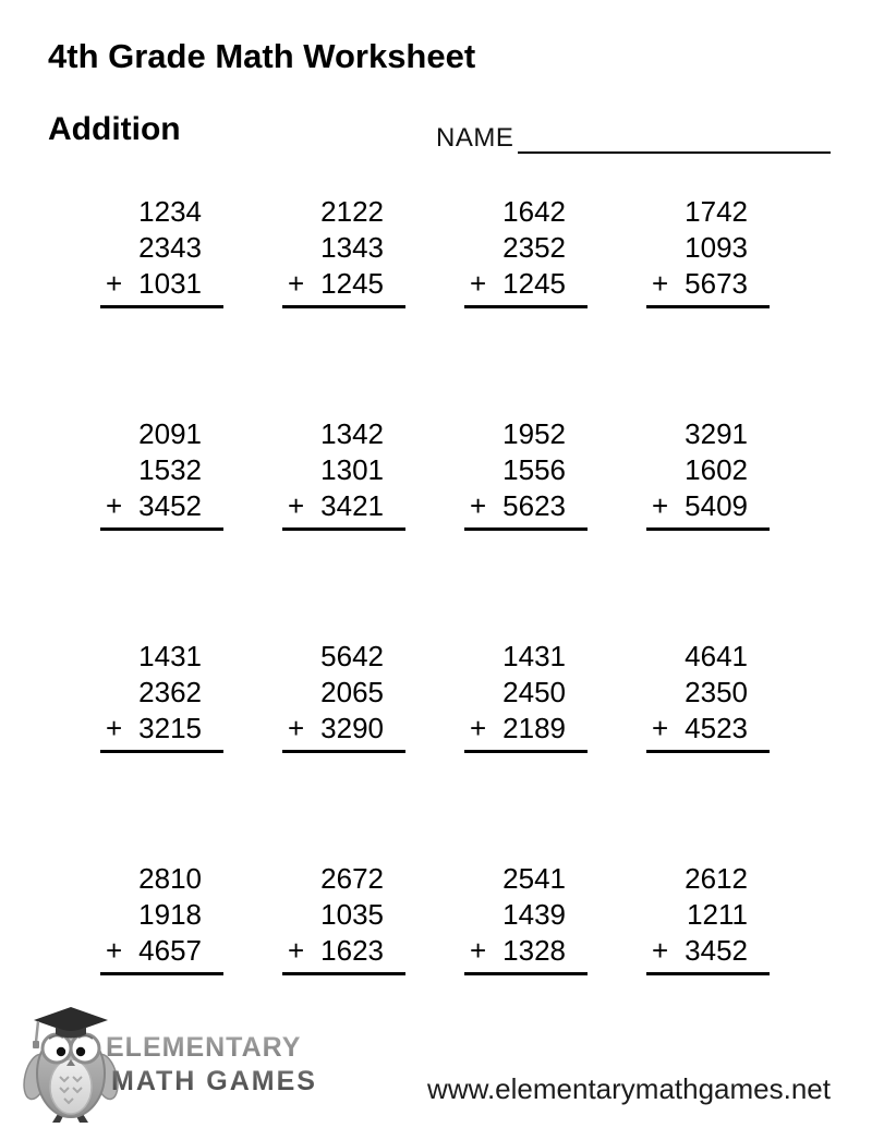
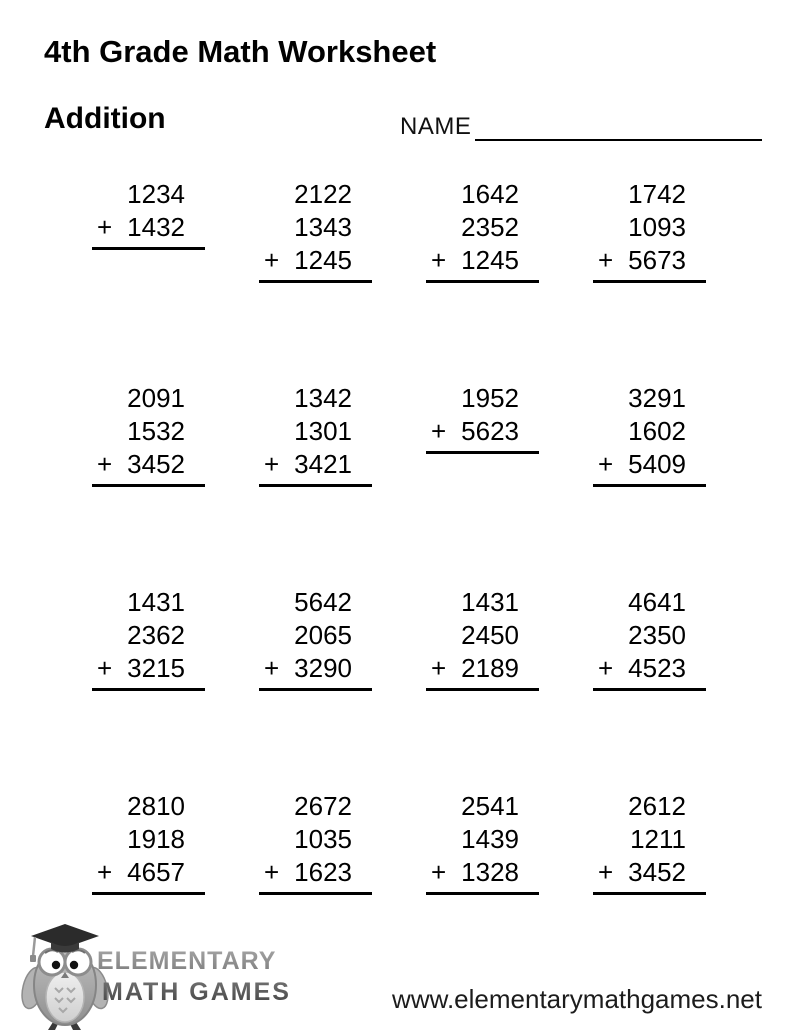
  4th Grade Math Worksheet
  Addition
  NAME
  1234
- 2343
  +
- 1031
+ 1432
  2122
  1343
  +
  1245
  1642
  2352
  +
  1245
  1742
  1093
  +
  5673
  2091
  1532
  +
  3452
  1342
  1301
  +
  3421
  1952
- 1556
  +
  5623
  3291
  1602
  +
  5409
  1431
  2362
  +
  3215
  5642
  2065
  +
  3290
  1431
  2450
  +
  2189
  4641
  2350
  +
  4523
  2810
  1918
  +
  4657
  2672
  1035
  +
  1623
  2541
  1439
  +
  1328
  2612
  1211
  +
  3452
  ELEMENTARY
  MATH GAMES
  www.elementarymathgames.net
